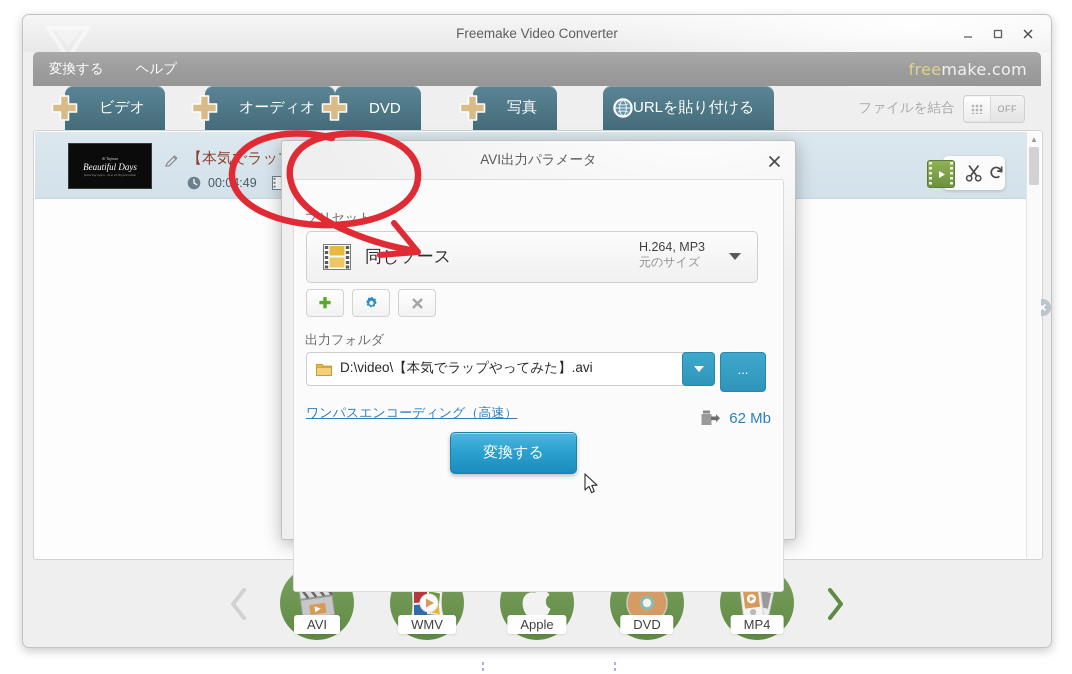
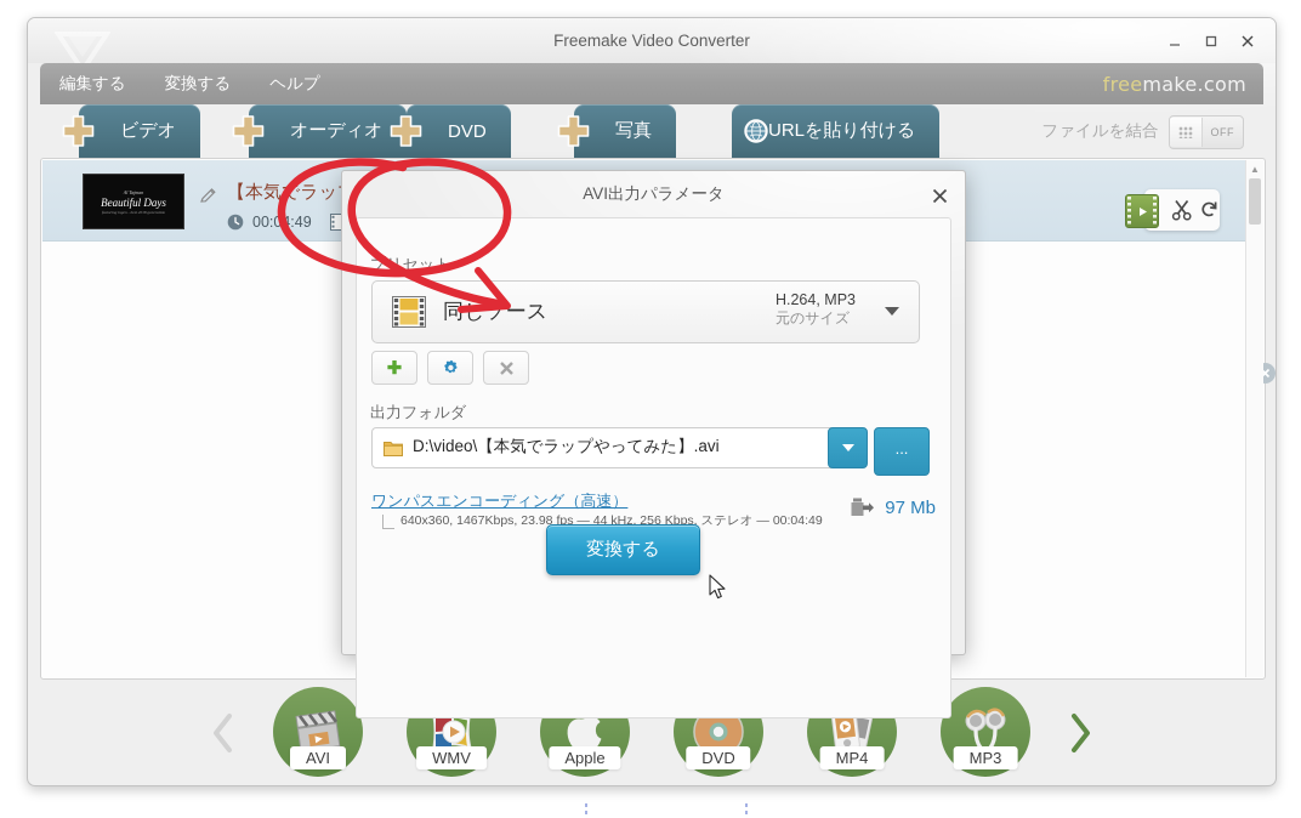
  Freemake Video Converter
+ 編集する
  変換する
  ヘルプ
  freemake.com
  ビデオ
  オーディオ
  DVD
  写真
  URLを貼り付ける
  ファイルを結合
  OFF
  Beautiful Days
  00:0:49
  ▲
  AVI
  WMV
  Apple
  DVD
  MP4
+ MP3
  AVI出力パラメータ
  プセット
  同ソース
  H.264, MP3
  元のサイズ
  出力フォルダ
  D:\video\【本気でラップやってみた】.avi
  ...
  ワンパスエンコーディング（高速）
+ 640x360, 1467Kbps, 23.98 fps — 44 kHz, 256 Kbps, ステレオ — 00:04:49
- 62 Mb
+ 97 Mb
  変換する
